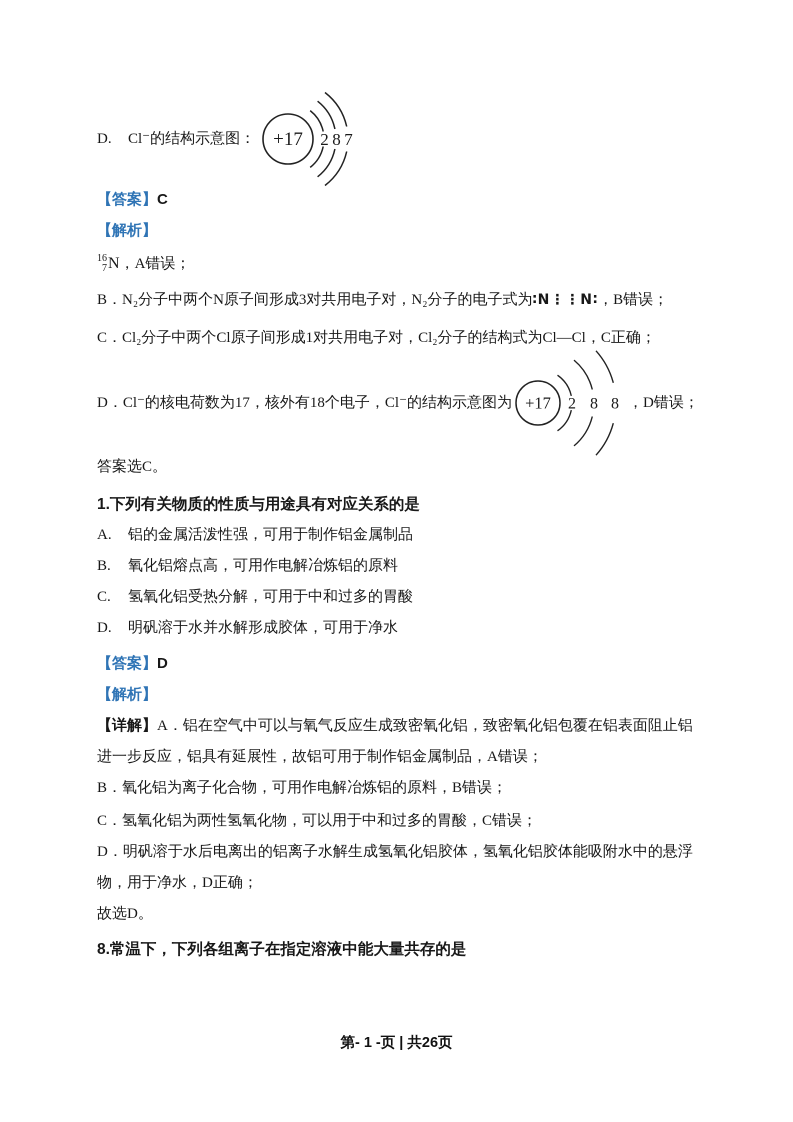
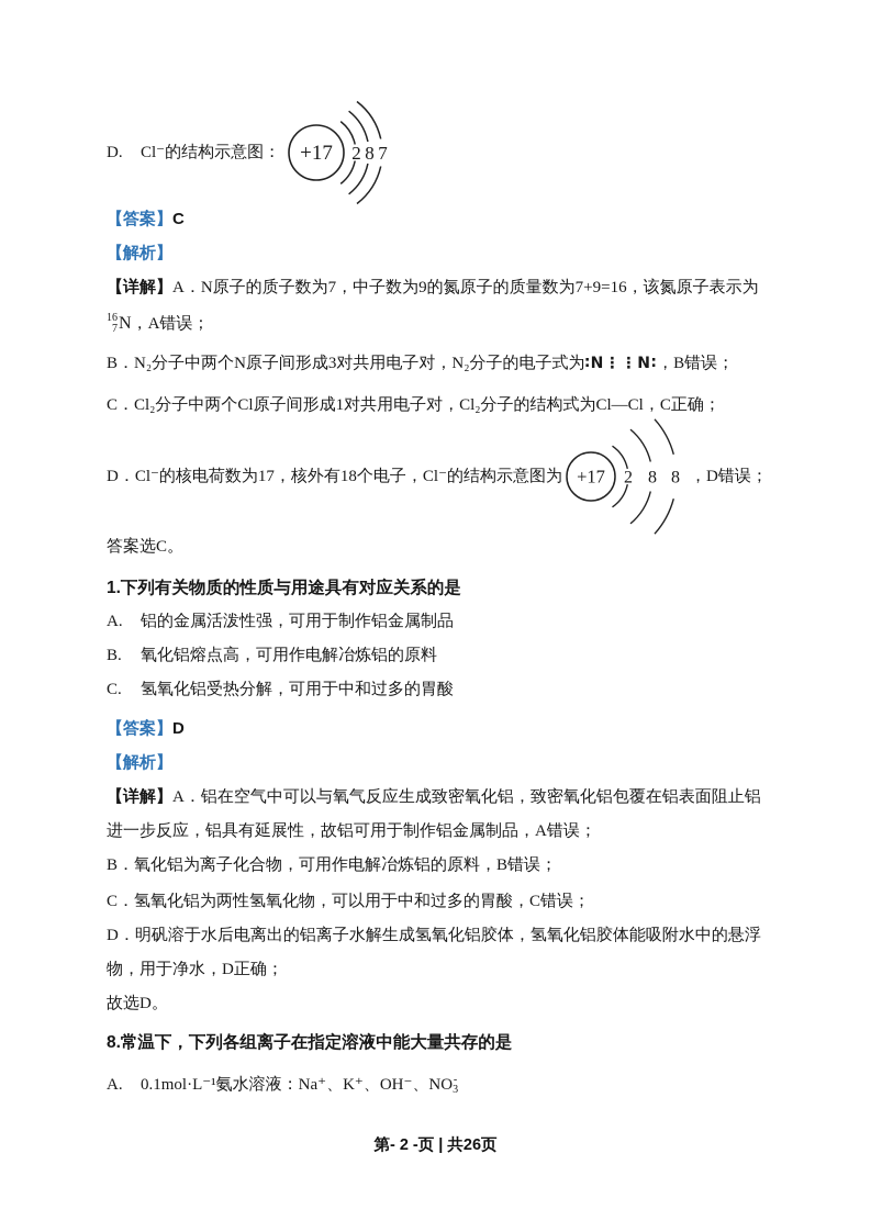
  D.
  Cl⁻的结构示意图：
  +17
  2
  8
  7
  【答案】C
  【解析】
+ 【详解】A．N原子的质子数为7，中子数为9的氮原子的质量数为7+9=16，该氮原子表示为
  16
  7
  N
  ，A错误；
  B．N₂分子中两个N原子间形成3对共用电子对，N₂分子的电子式为∶N⋮⋮N∶，B错误；
  C．Cl₂分子中两个Cl原子间形成1对共用电子对，Cl₂分子的结构式为Cl—Cl，C正确；
  D．Cl⁻的核电荷数为17，核外有18个电子，Cl⁻的结构示意图为
  +17
  2
  8
  8
  ，D错误；
  答案选C。
  1.下列有关物质的性质与用途具有对应关系的是
  A. 铝的金属活泼性强，可用于制作铝金属制品
  B. 氧化铝熔点高，可用作电解冶炼铝的原料
  C. 氢氧化铝受热分解，可用于中和过多的胃酸
- D. 明矾溶于水并水解形成胶体，可用于净水
  【答案】D
  【解析】
  【详解】A．铝在空气中可以与氧气反应生成致密氧化铝，致密氧化铝包覆在铝表面阻止铝
  进一步反应，铝具有延展性，故铝可用于制作铝金属制品，A错误；
  B．氧化铝为离子化合物，可用作电解冶炼铝的原料，B错误；
  C．氢氧化铝为两性氢氧化物，可以用于中和过多的胃酸，C错误；
  D．明矾溶于水后电离出的铝离子水解生成氢氧化铝胶体，氢氧化铝胶体能吸附水中的悬浮
  物，用于净水，D正确；
  故选D。
  8.常温下，下列各组离子在指定溶液中能大量共存的是
+ A.
+ 0.1mol·L⁻¹氨水溶液：Na⁺、K⁺、OH⁻、
+ NO
+ -
+ 3
- 第- 1 -页 | 共26页
+ 第- 2 -页 | 共26页
